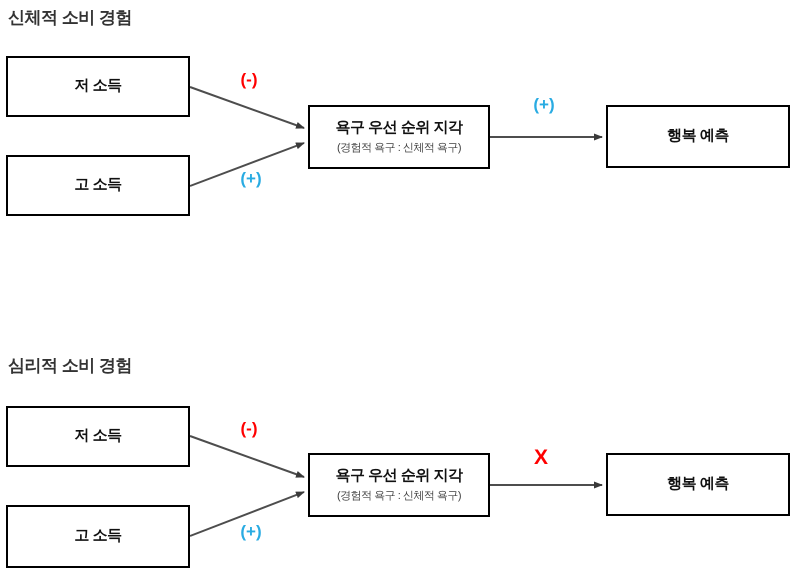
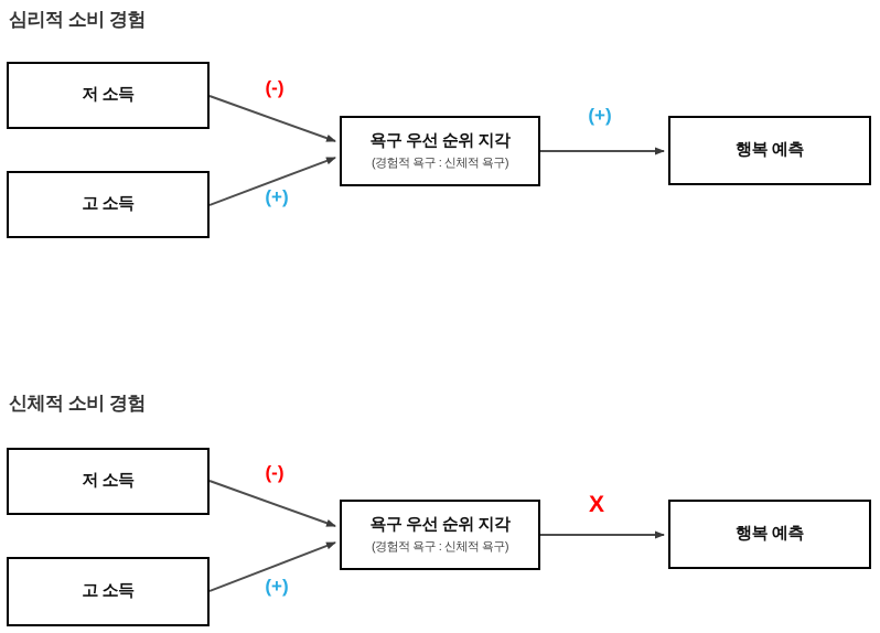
- 신체적 소비 경험
+ 심리적 소비 경험
  저 소득
  고 소득
  욕구 우선 순위 지각
  (경험적 욕구 : 신체적 욕구)
  행복 예측
  (-)
  (+)
  (+)
- 심리적 소비 경험
+ 신체적 소비 경험
  저 소득
  고 소득
  욕구 우선 순위 지각
  (경험적 욕구 : 신체적 욕구)
  행복 예측
  (-)
  (+)
  X
